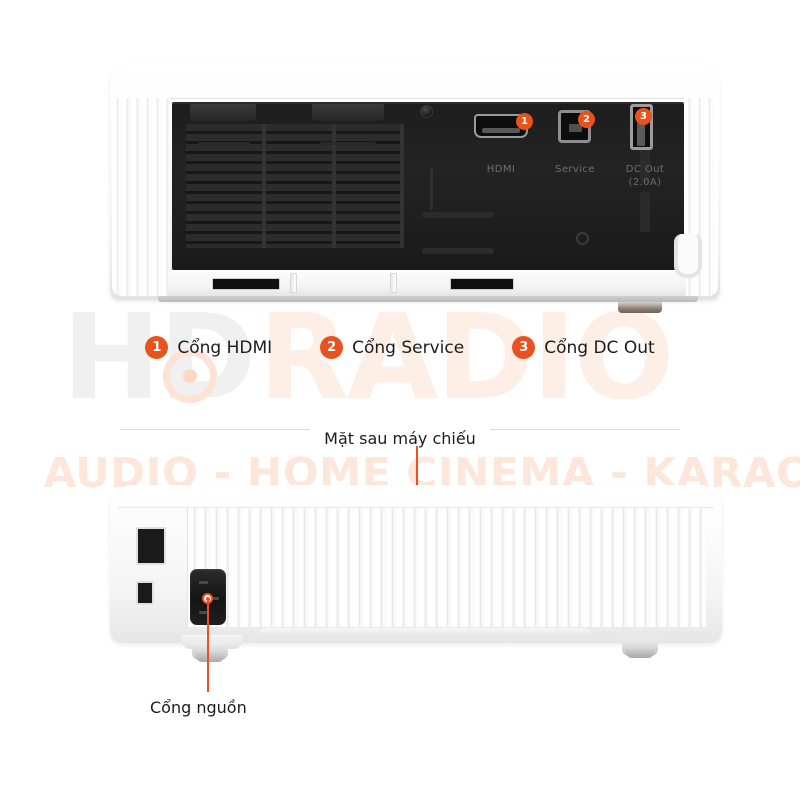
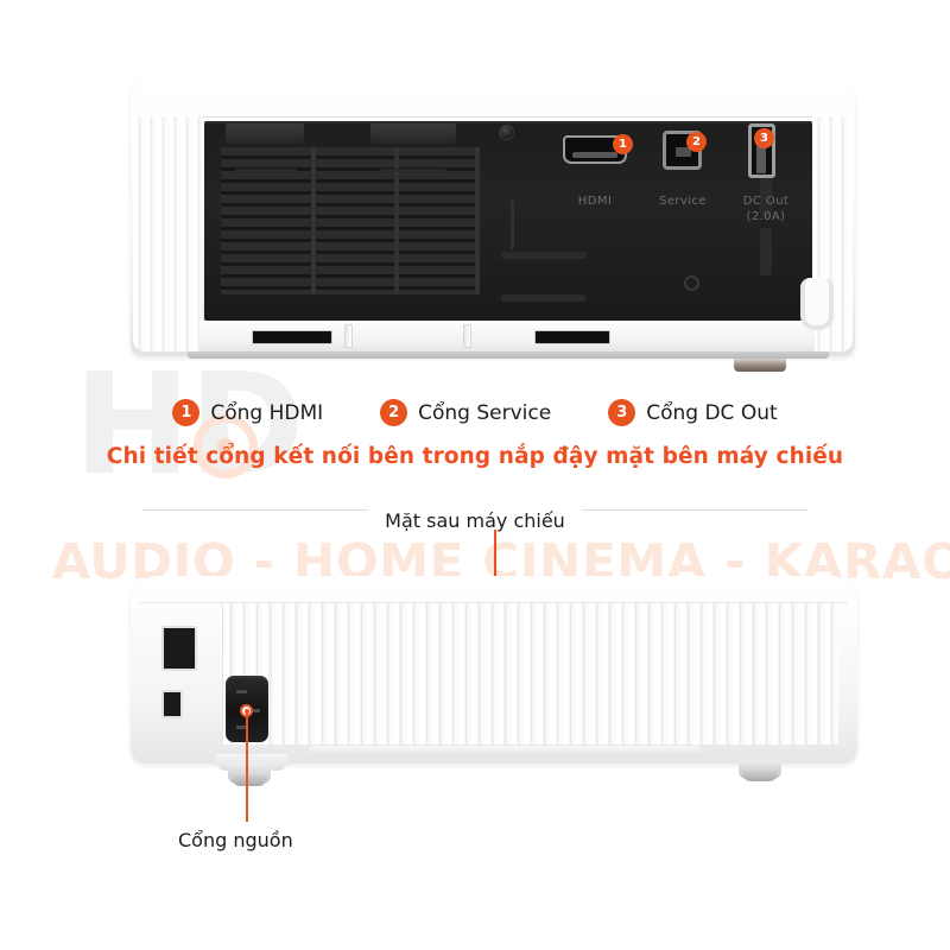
- RADIO
  AUDIO - HOME CINEMA - KARA
  HDMI
  Service
  DC Out
  (2.0A)
  1
  2
  3
  1
  Cổng HDMI
  2
  Cổng Service
  3
  Cổng DC Out
+ Chi tiết cổng kết nối bên trong nắp đậy mặt bên máy chiếu
  Mặt sau máy chiếu
  Cổng nguồn
